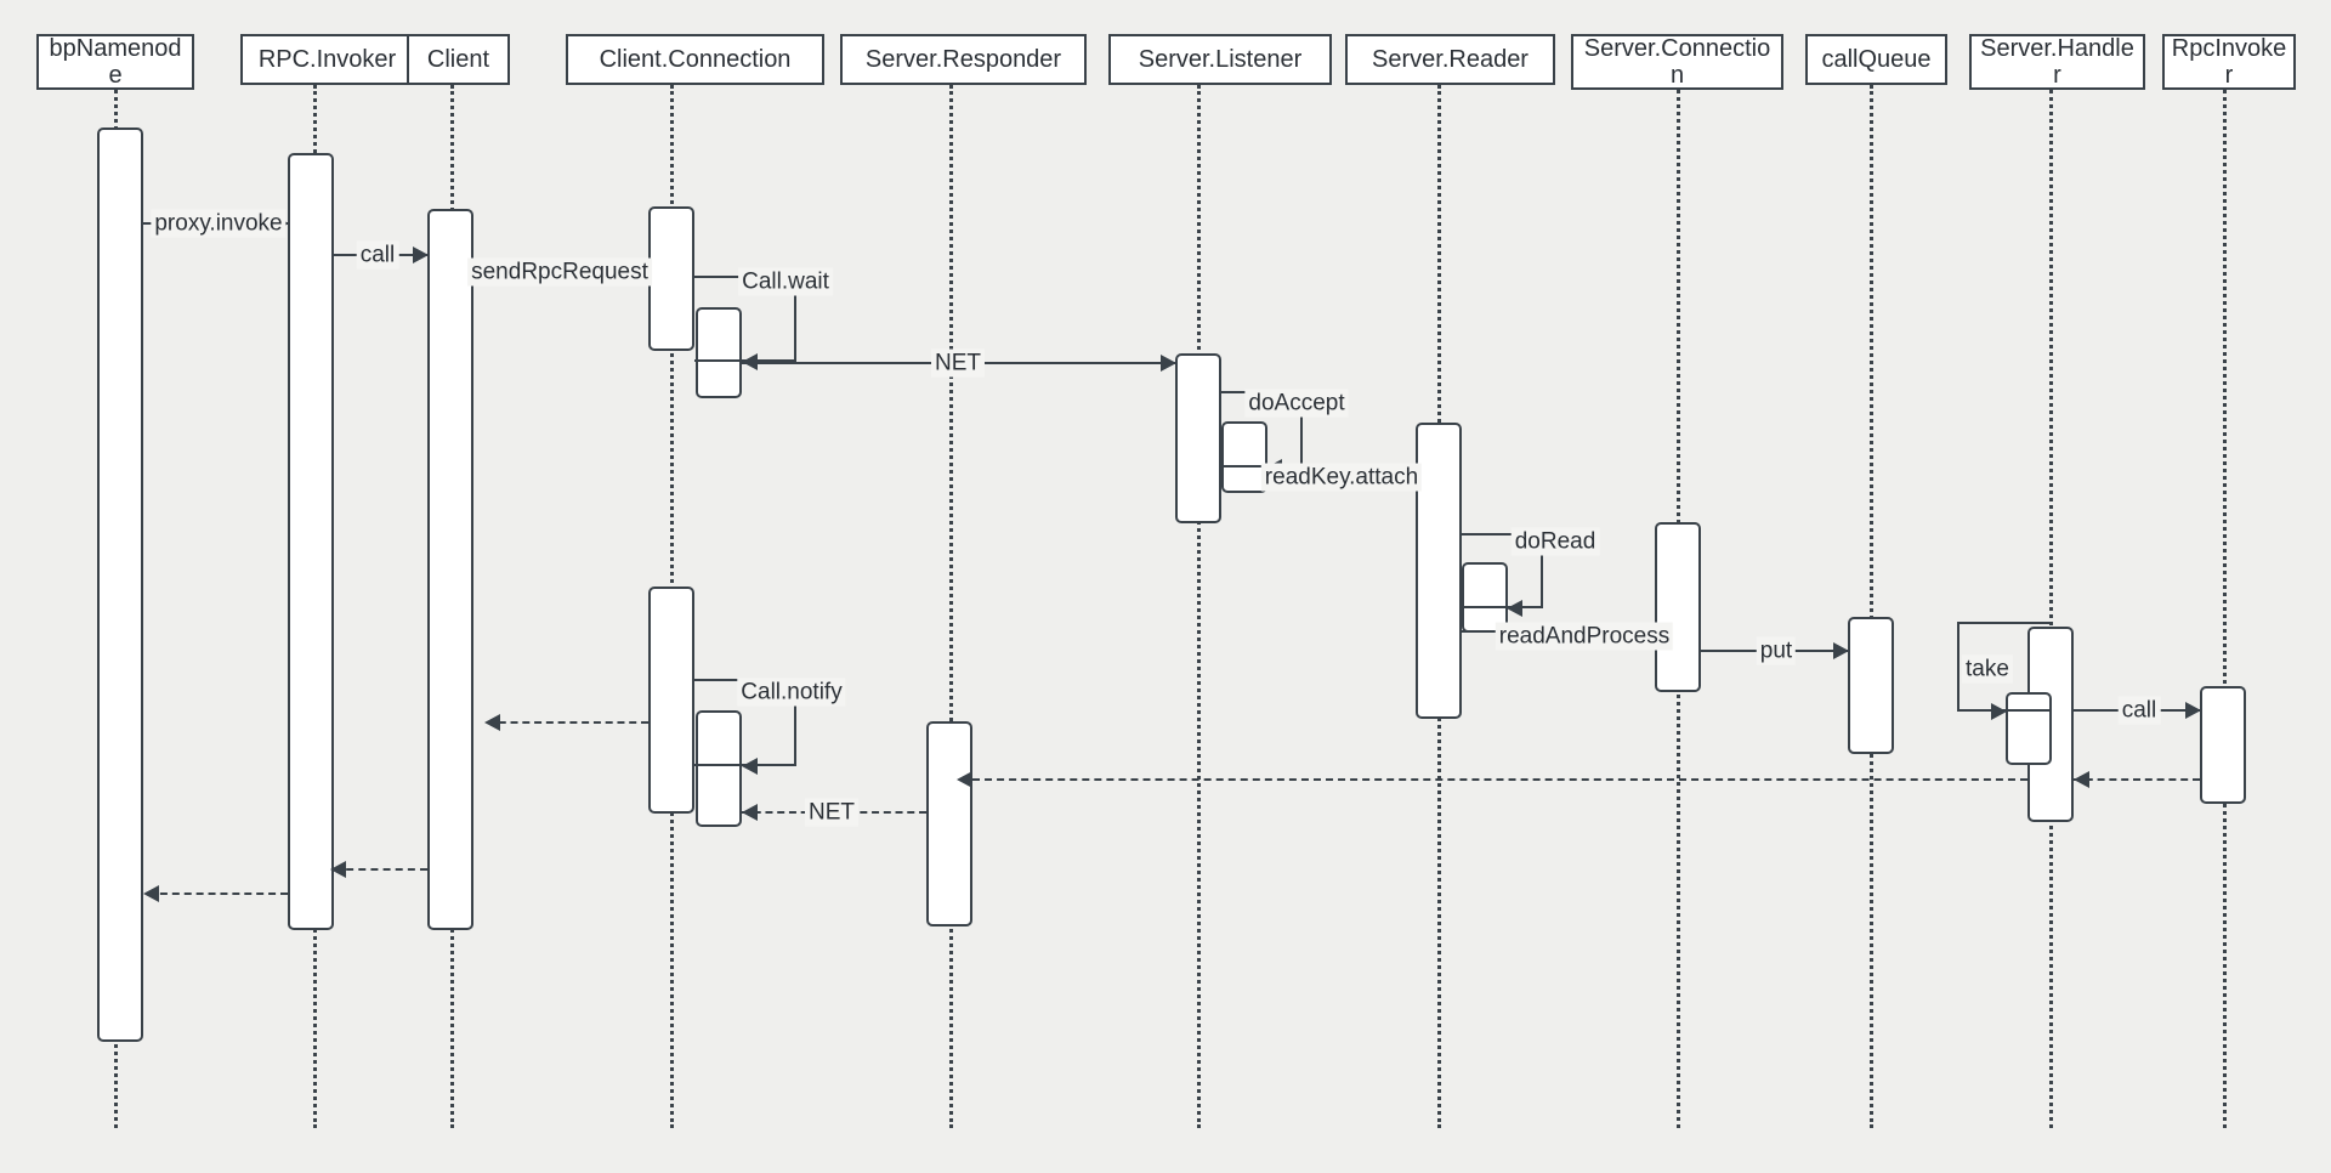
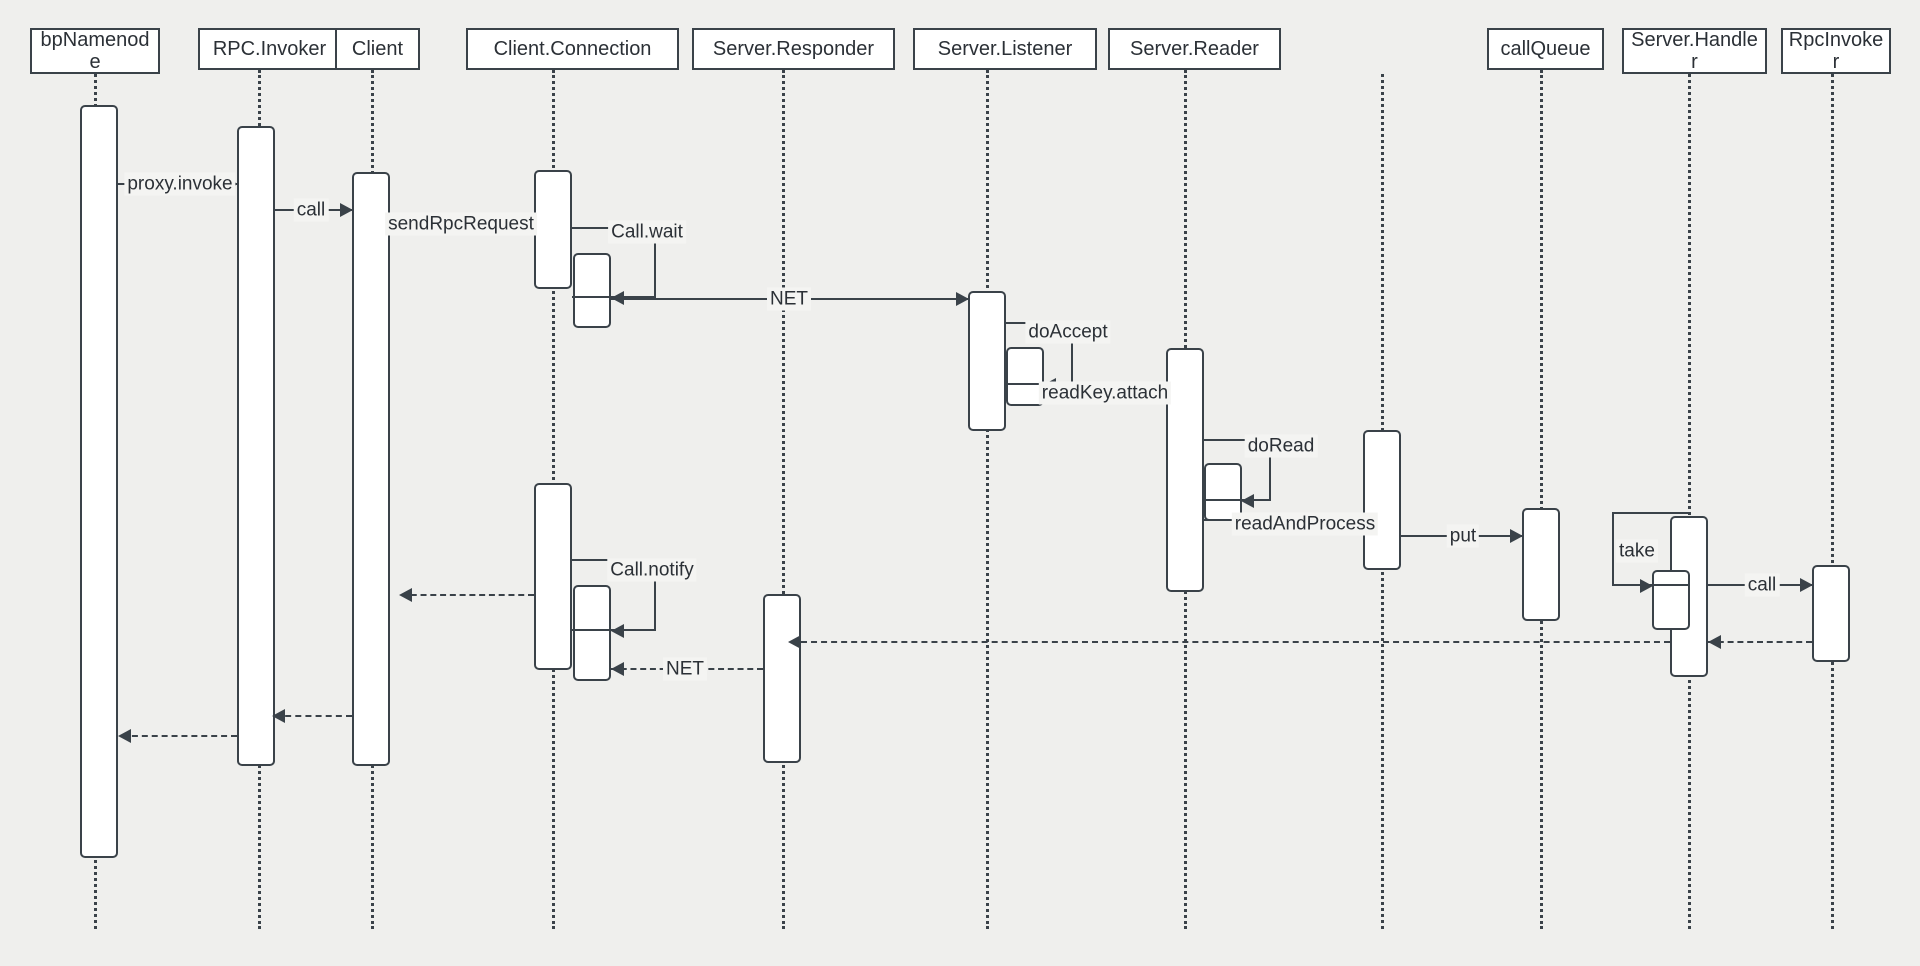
  bpNamenode
  RPC.Invoker
  Client
  Client.Connection
  Server.Responder
  Server.Listener
  Server.Reader
- Server.Connection
  callQueue
  Server.Handler
  RpcInvoker
  proxy.invoke
  call
  sendRpcRequest
  Call.wait
  NET
  doAccept
  readKey.attach
  doRead
  readAndProcess
  put
  take
  call
  NET
  Call.notify
